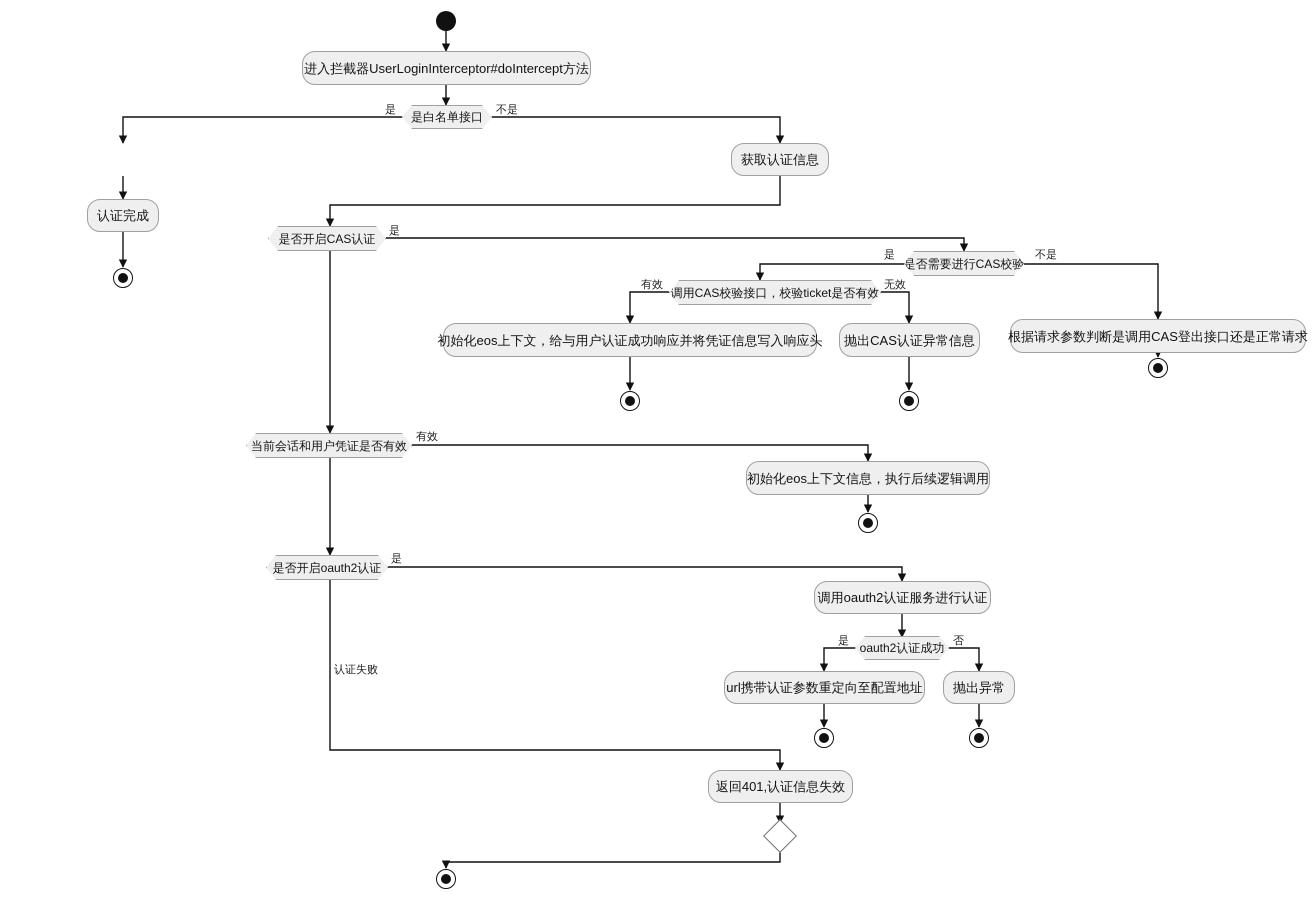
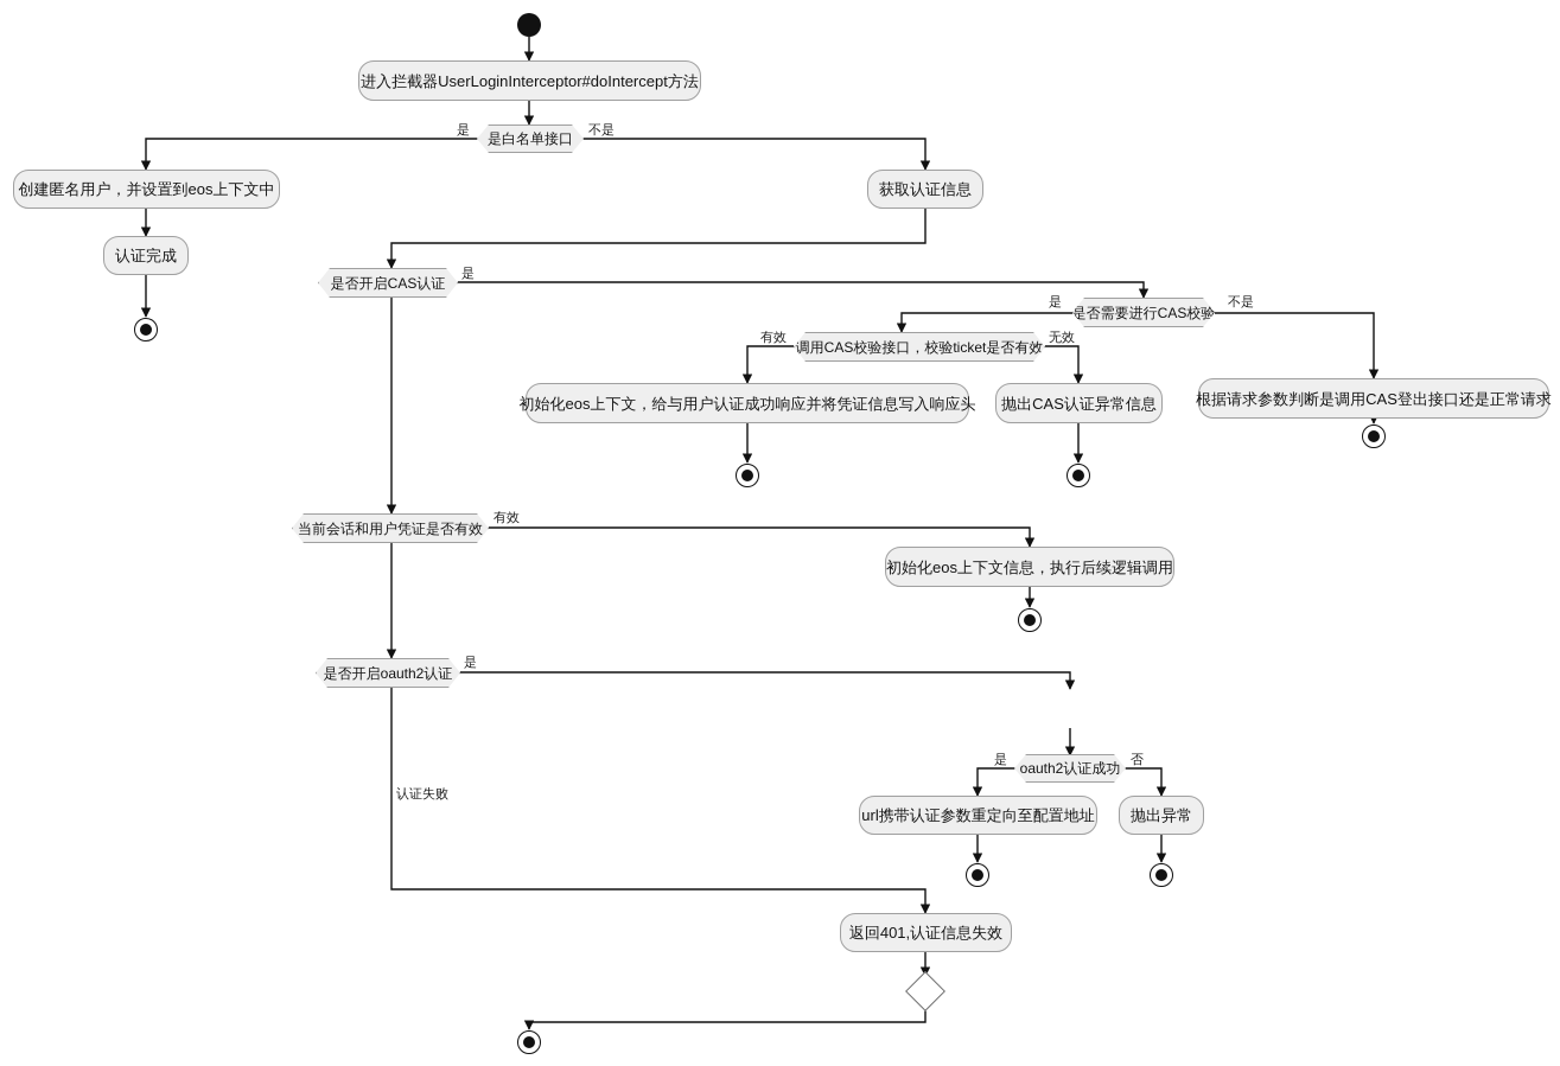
  进入拦截器UserLoginInterceptor#doIntercept方法
  是白名单接口
  是
  不是
+ 创建匿名用户，并设置到eos上下文中
  认证完成
  获取认证信息
  是否开启CAS认证
  是
  是否需要进行CAS校验
  是
  不是
  调用CAS校验接口，校验ticket是否有效
  有效
  无效
  初始化eos上下文，给与用户认证成功响应并将凭证信息写入响应头
  抛出CAS认证异常信息
  根据请求参数判断是调用CAS登出接口还是正常请求
  当前会话和用户凭证是否有效
  有效
  初始化eos上下文信息，执行后续逻辑调用
  是否开启oauth2认证
  是
- 调用oauth2认证服务进行认证
  oauth2认证成功
  是
  否
  url携带认证参数重定向至配置地址
  抛出异常
  认证失败
  返回401,认证信息失效
